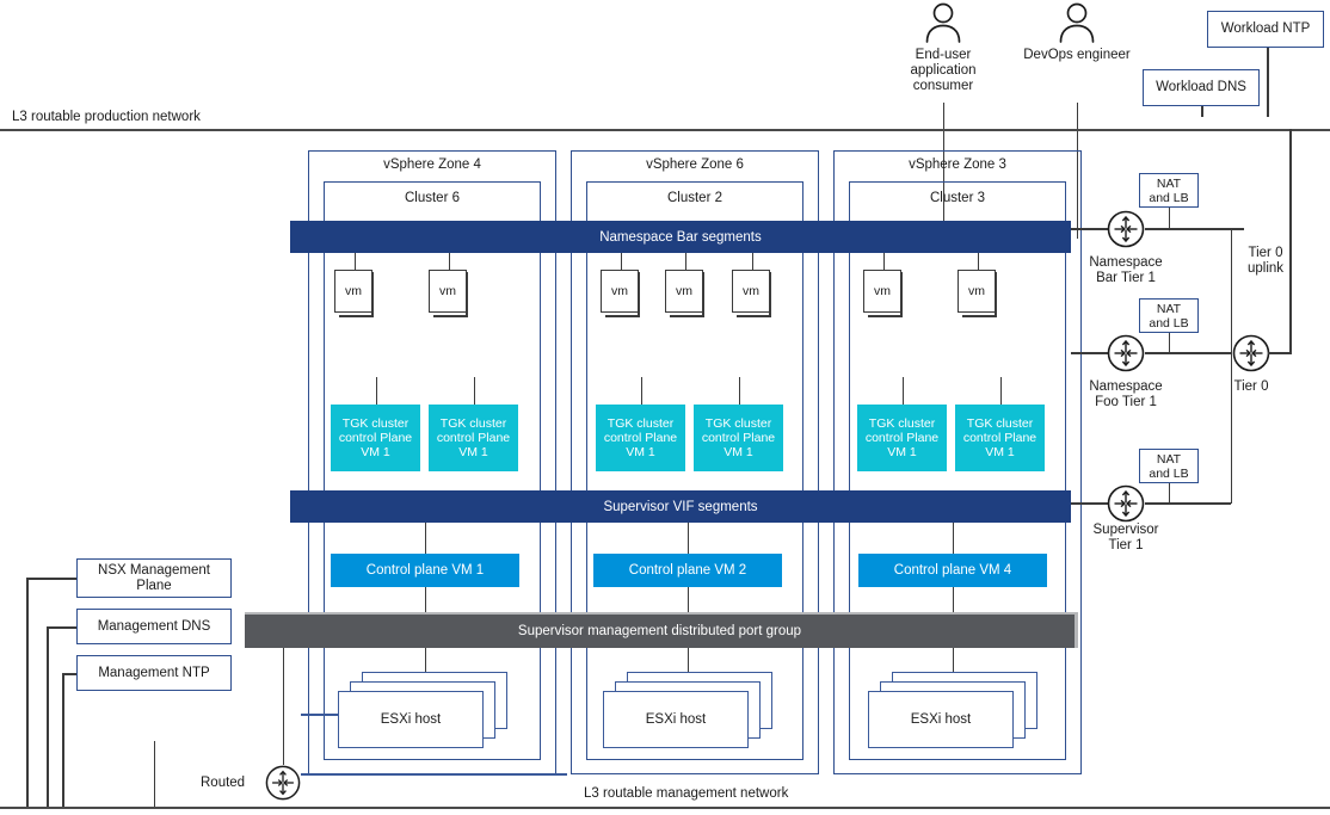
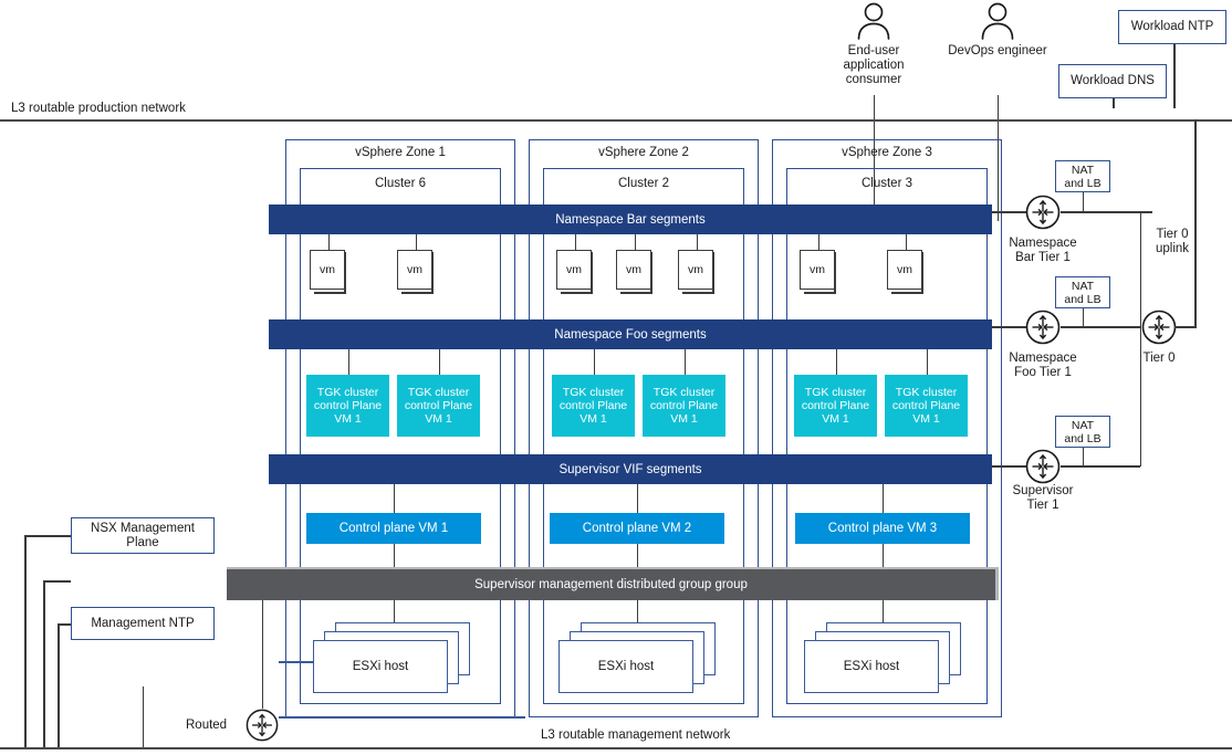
  End-user
  application
  consumer
  DevOps engineer
  Workload NTP
  Workload DNS
  L3 routable production network
  Tier 0
  uplink
- vSphere Zone 4
+ vSphere Zone 1
  Cluster 6
- vSphere Zone 6
+ vSphere Zone 2
  Cluster 2
  vSphere Zone 3
  Cluster 3
  Namespace Bar segments
  vm
  vm
  vm
  vm
  vm
  vm
  vm
+ Namespace Foo segments
  TGK cluster control Plane VM 1
  TGK cluster control Plane VM 1
  TGK cluster control Plane VM 1
  TGK cluster control Plane VM 1
  TGK cluster control Plane VM 1
  TGK cluster control Plane VM 1
  Supervisor VIF segments
  Control plane VM 1
  Control plane VM 2
- Control plane VM 4
+ Control plane VM 3
- Supervisor management distributed port group
+ Supervisor management distributed group group
  ESXi host
  ESXi host
  ESXi host
  Namespace
  Bar Tier 1
  NAT
  and LB
  Namespace
  Foo Tier 1
  NAT
  and LB
  Supervisor
  Tier 1
  NAT
  and LB
  Tier 0
  NSX Management
  Plane
- Management DNS
  Management NTP
  Routed
  L3 routable management network
